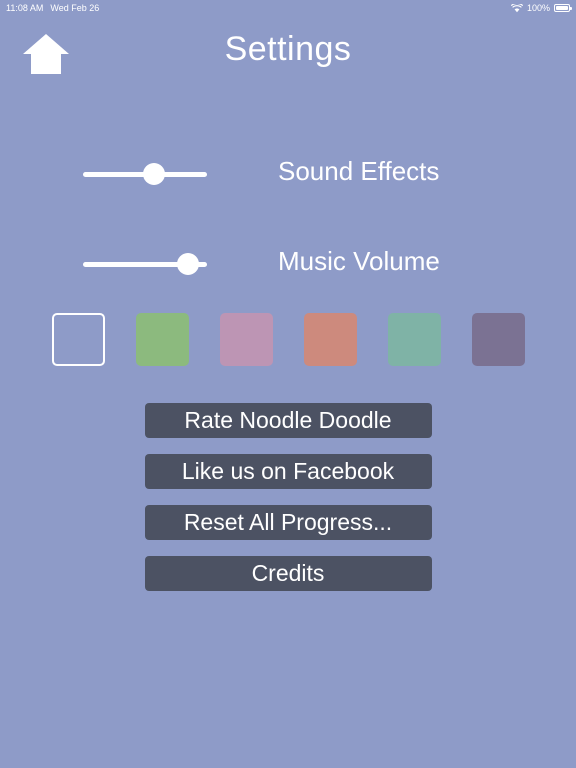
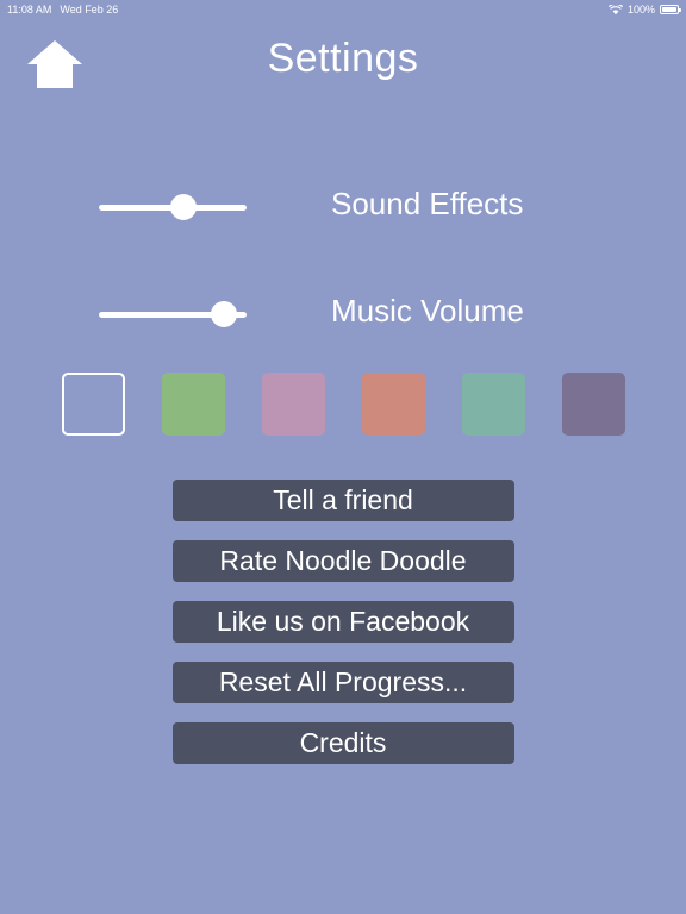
  11:08 AM
  Wed Feb 26
  100%
  Settings
  Sound Effects
  Music Volume
+ Tell a friend
  Rate Noodle Doodle
  Like us on Facebook
  Reset All Progress...
  Credits
